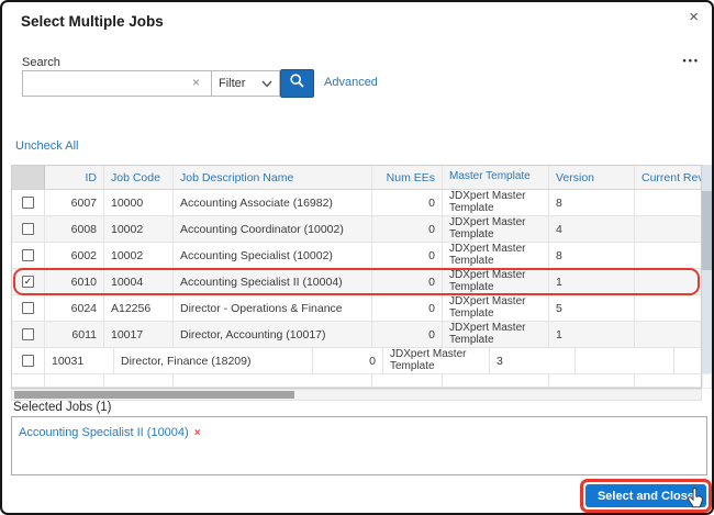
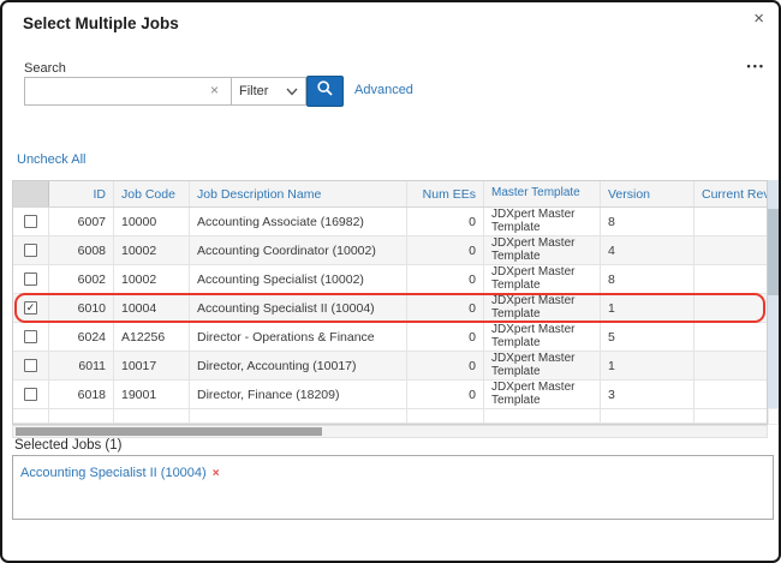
  Select Multiple Jobs
  ×
  •••
  Search
  ×
  Filter
  Advanced
  Uncheck All
  ID
  Job Code
  Job Description Name
  Num EEs
  Master Template
  Version
  Current Rev
  6007
  10000
  Accounting Associate (16982)
  0
  JDXpert Master Template
  8
  6008
  10002
  Accounting Coordinator (10002)
  0
  JDXpert Master Template
  4
  6002
  10002
  Accounting Specialist (10002)
  0
  JDXpert Master Template
  8
  ✓
  6010
  10004
  Accounting Specialist II (10004)
  0
  JDXpert Master Template
  1
  6024
  A12256
  Director - Operations & Finance
  0
  JDXpert Master Template
  5
  6011
  10017
  Director, Accounting (10017)
  0
  JDXpert Master Template
  1
+ 6018
- 10031
+ 19001
  Director, Finance (18209)
  0
  JDXpert Master Template
  3
  Selected Jobs (1)
  Accounting Specialist II (10004)
  ×
- Select and Close
